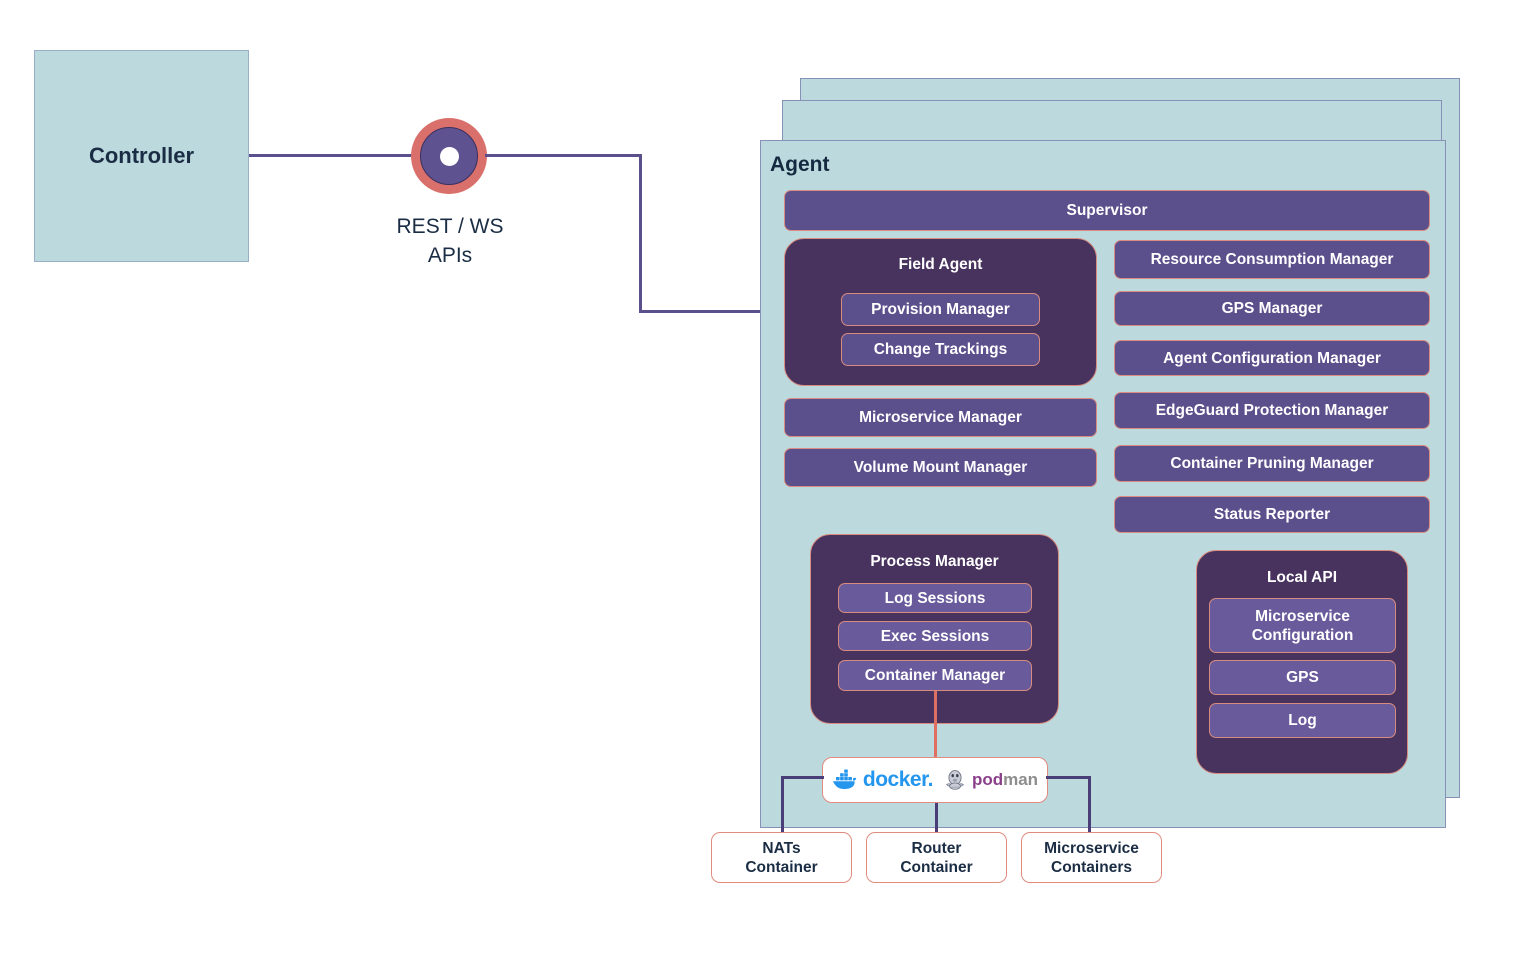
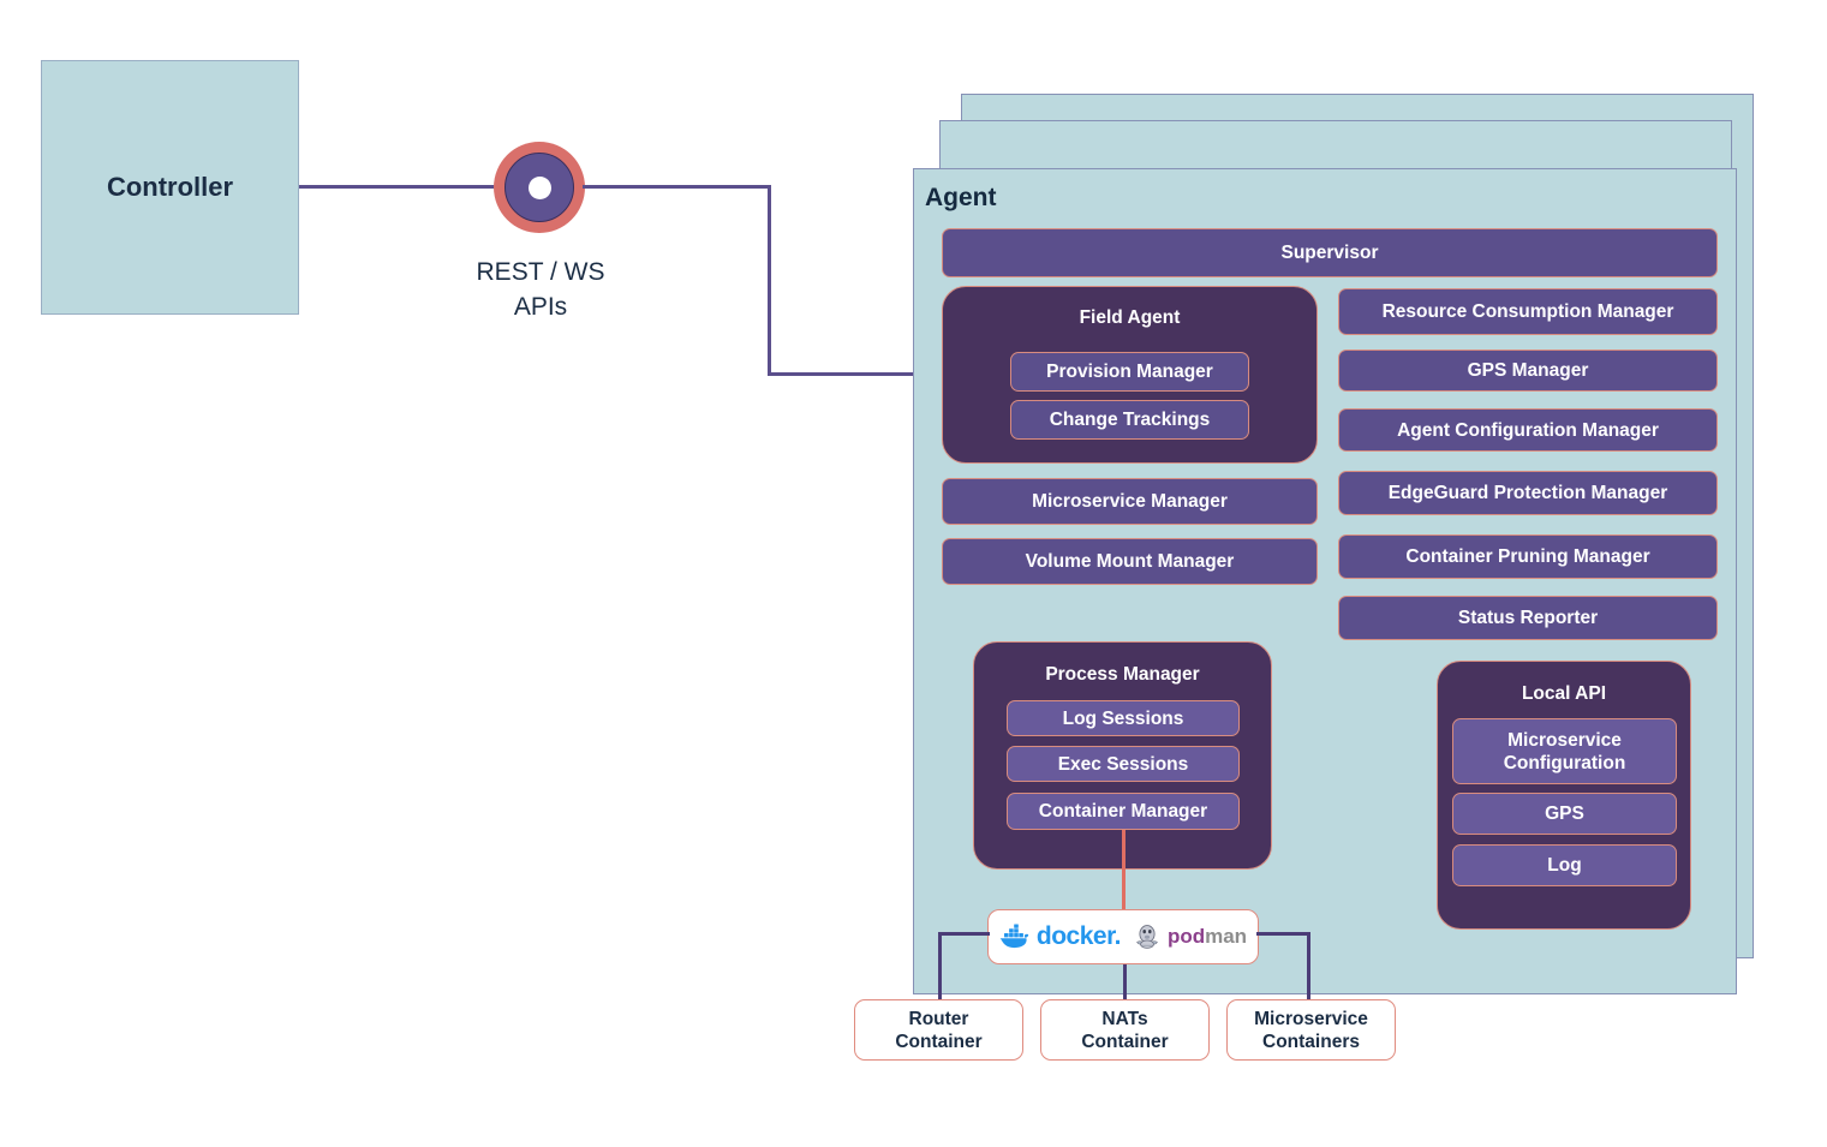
  Controller
  REST / WS
  APIs
  Agent
  Supervisor
  Field Agent
  Provision Manager
  Change Trackings
  Microservice Manager
  Volume Mount Manager
  Resource Consumption Manager
  GPS Manager
  Agent Configuration Manager
  EdgeGuard Protection Manager
  Container Pruning Manager
  Status Reporter
  Process Manager
  Log Sessions
  Exec Sessions
  Container Manager
  Local API
  Microservice
  Configuration
  GPS
  Log
  docker.
  podman
- NATs
+ Router
  Container
- Router
+ NATs
  Container
  Microservice
  Containers
